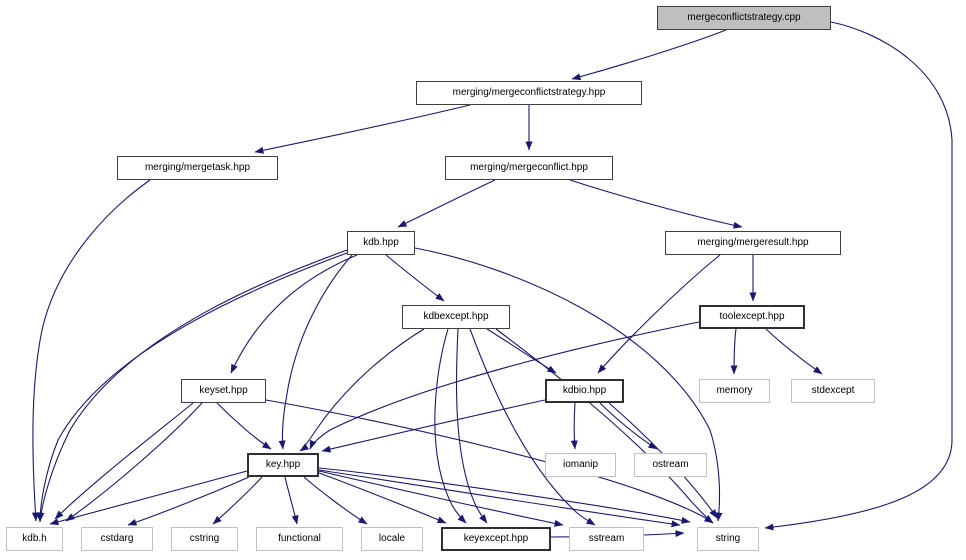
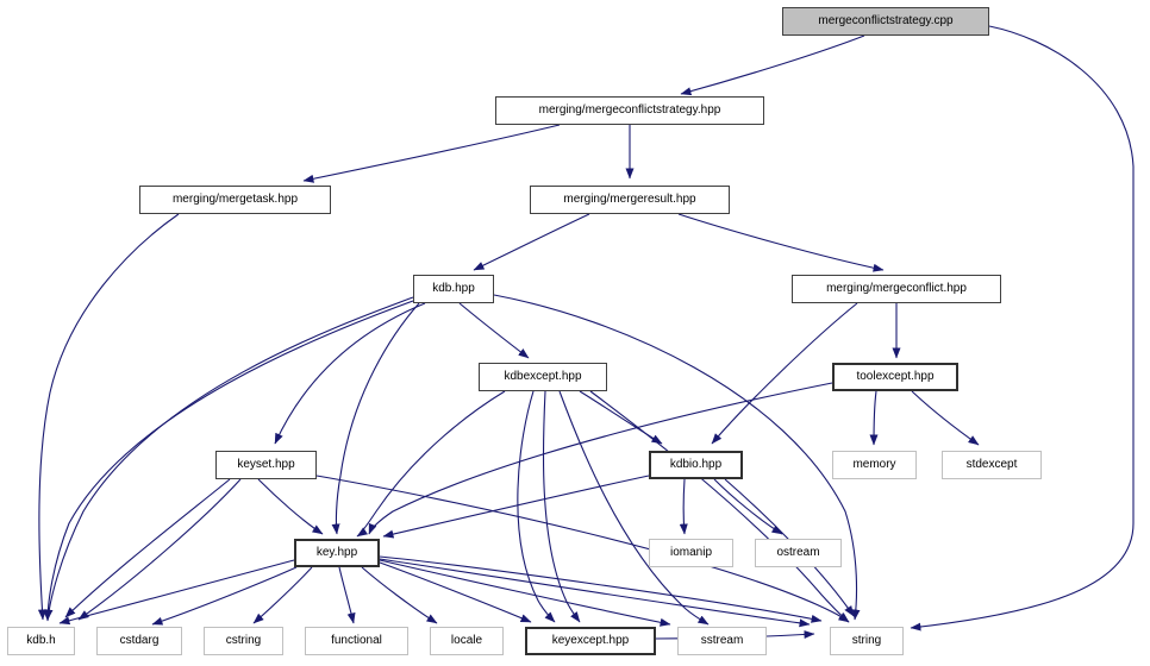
  mergeconflictstrategy.cpp
  merging/mergeconflictstrategy.hpp
  merging/mergetask.hpp
- merging/mergeconflict.hpp
+ merging/mergeresult.hpp
  kdb.hpp
- merging/mergeresult.hpp
+ merging/mergeconflict.hpp
  kdbexcept.hpp
  toolexcept.hpp
  keyset.hpp
  kdbio.hpp
  memory
  stdexcept
  key.hpp
  iomanip
  ostream
  kdb.h
  cstdarg
  cstring
  functional
  locale
  keyexcept.hpp
  sstream
  string
